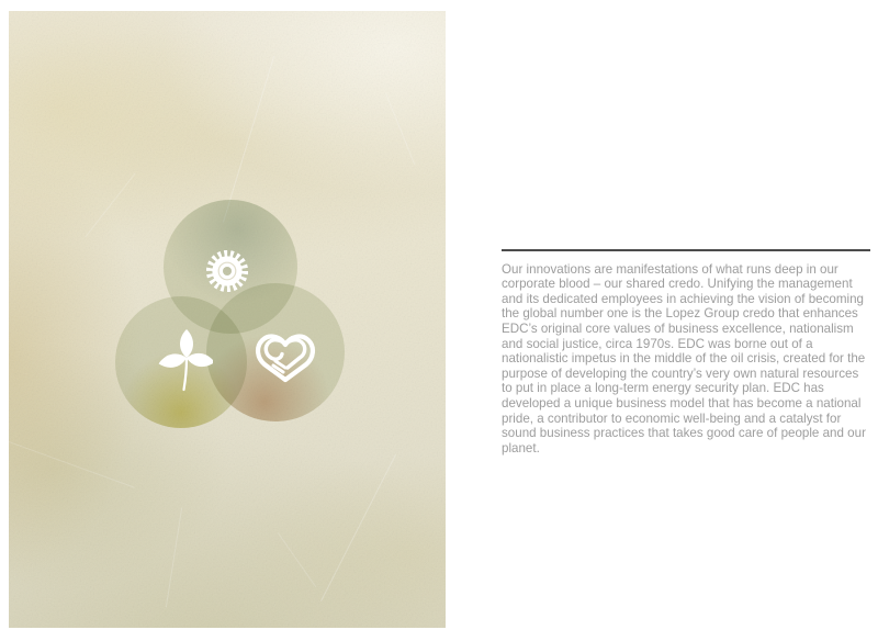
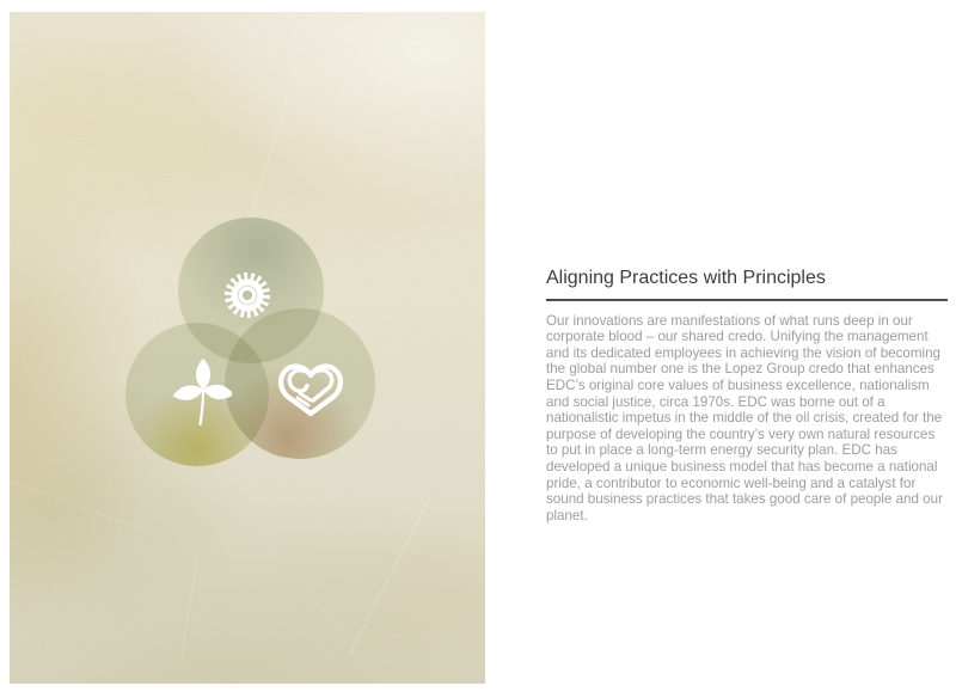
+ Aligning Practices with Principles
  Our innovations are manifestations of what runs deep in our corporate blood – our shared credo. Unifying the management and its dedicated employees in achieving the vision of becoming the global number one is the Lopez Group credo that enhances EDC’s original core values of business excellence, nationalism and social justice, circa 1970s. EDC was borne out of a nationalistic impetus in the middle of the oil crisis, created for the purpose of developing the country’s very own natural resources to put in place a long-term energy security plan. EDC has developed a unique business model that has become a national pride, a contributor to economic well-being and a catalyst for sound business practices that takes good care of people and our planet.
